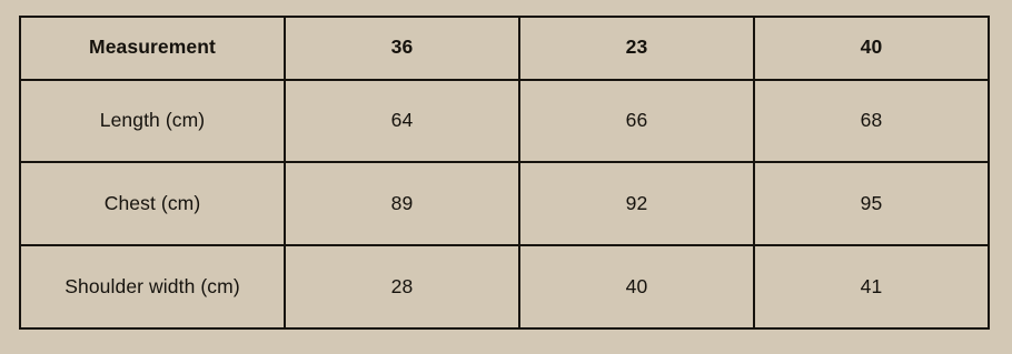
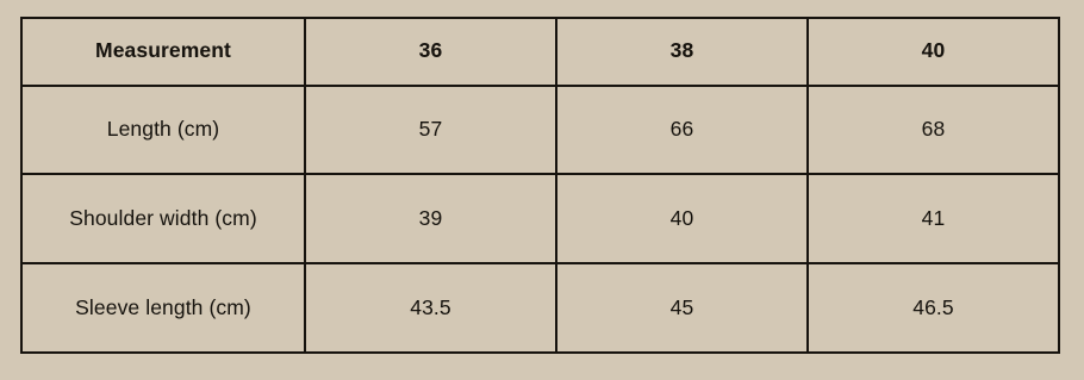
- Measurement	36	23	40
+ Measurement	36	38	40
- Length (cm)	64	66	68
+ Length (cm)	57	66	68
- Chest (cm)	89	92	95
- Shoulder width (cm)	28	40	41
+ Shoulder width (cm)	39	40	41
+ Sleeve length (cm)	43.5	45	46.5
